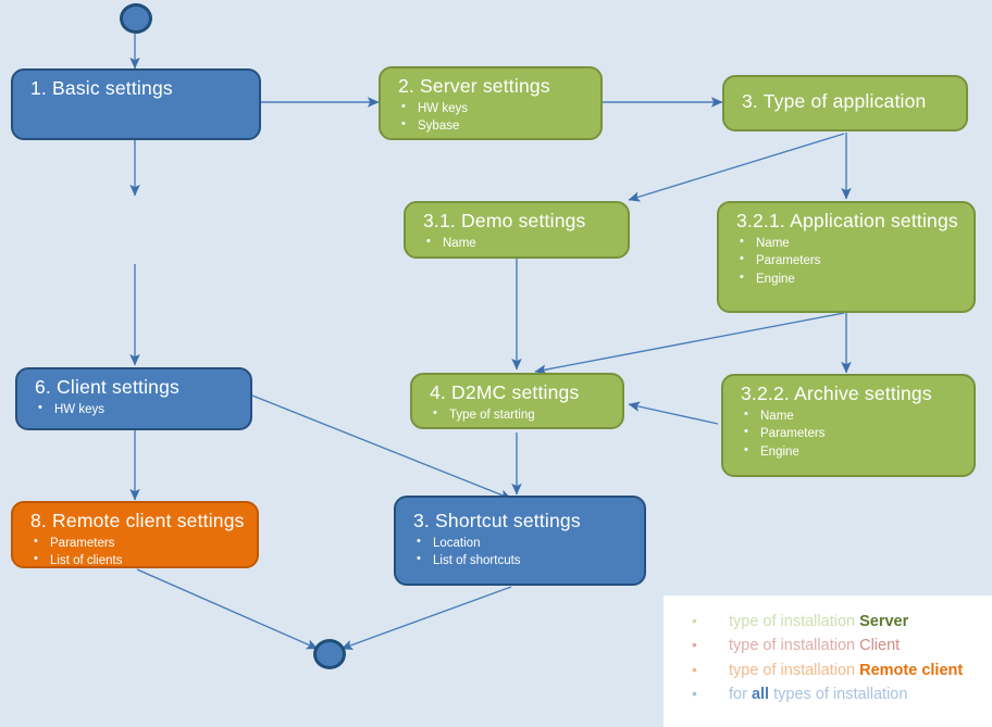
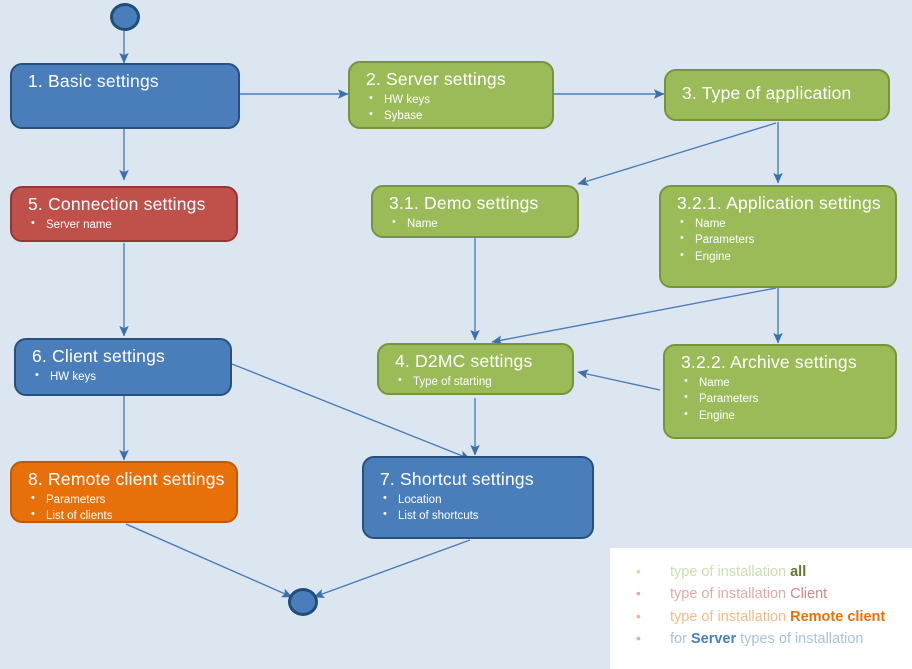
  1. Basic settings
  2. Server settings
  HW keys
  Sybase
  3. Type of application
+ 5. Connection settings
+ Server name
  3.1. Demo settings
  Name
  3.2.1. Application settings
  Name
  Parameters
  Engine
  6. Client settings
  HW keys
  4. D2MC settings
  Type of starting
  3.2.2. Archive settings
  Name
  Parameters
  Engine
  8. Remote client settings
  Parameters
  List of clients
- 3. Shortcut settings
+ 7. Shortcut settings
  Location
  List of shortcuts
  •
- type of installation Server
+ type of installation all
  •
  type of installation Client
  •
  type of installation Remote client
  •
- for all types of installation
+ for Server types of installation
